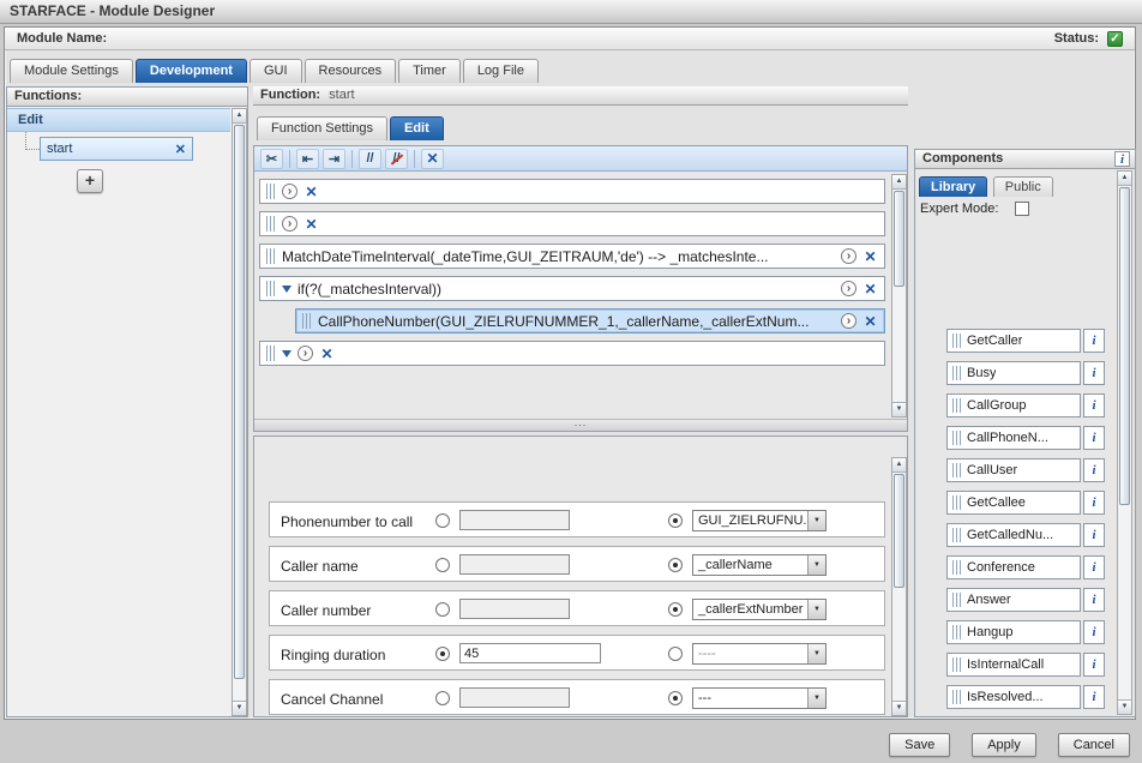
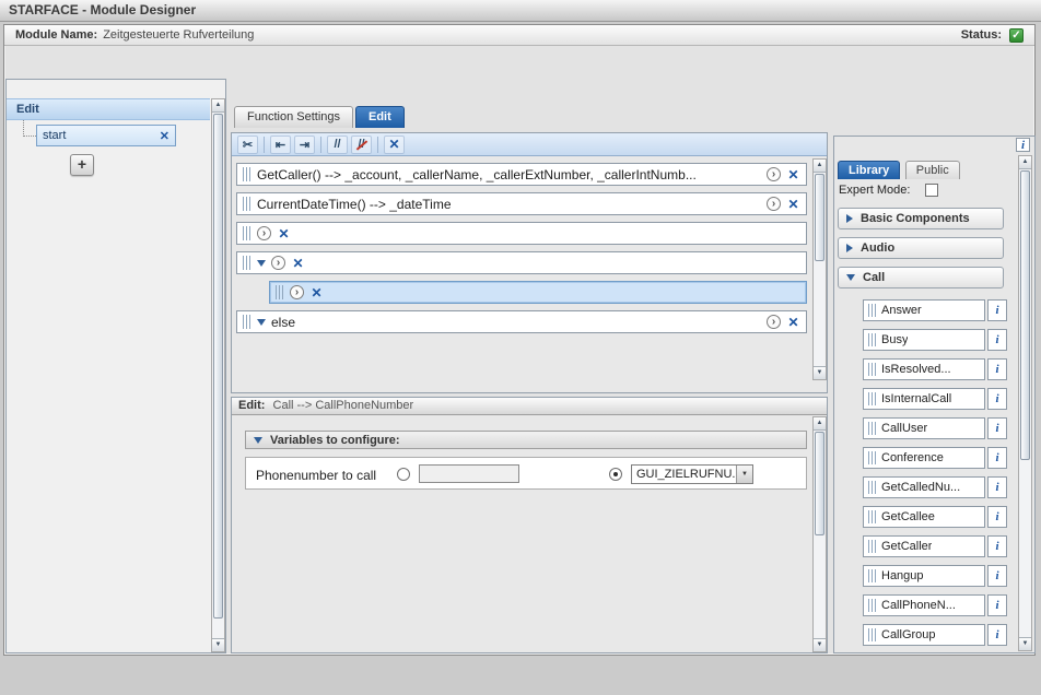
  STARFACE - Module Designer
  Module Name:
+ Zeitgesteuerte Rufverteilung
  Status:
  ✓
- Module Settings
- Development
- GUI
- Resources
- Timer
- Log File
- Functions:
  Edit
  start
  ✕
  +
- Function: start
  Function Settings
  Edit
  ✂
  ⇤
  ⇥
  //
  //
  ✕
+ GetCaller() --> _account, _callerName, _callerExtNumber, _callerIntNumb...
  ›
  ✕
+ CurrentDateTime() --> _dateTime
  ›
  ✕
- MatchDateTimeInterval(_dateTime,GUI_ZEITRAUM,'de') --> _matchesInte...
  ›
  ✕
- if(?(_matchesInterval))
  ›
  ✕
- CallPhoneNumber(GUI_ZIELRUFNUMMER_1,_callerName,_callerExtNum...
  ›
  ✕
+ else
  ›
  ✕
- ...
  CallPhoneNumber) ===== -->
+ Edit: Call --> CallPhoneNumber
+ Variables to configure:
  Phonenumber to call
  GUI_ZIELRUFNU.
- Caller name
- _callerName
- Caller number
- _callerExtNumber
- Ringing duration
- 45
- ----
- Cancel Channel
- ---
- Components
  i
  Library Public
  Expert Mode:
+ Basic Components
+ Audio
+ Call
- GetCaller
+ Answer
  i
  Busy
  i
- CallGroup
+ IsResolved...
  i
- CallPhoneN...
+ IsInternalCall
  i
  CallUser
  i
- GetCallee
+ Conference
  i
  GetCalledNu...
  i
- Conference
+ GetCallee
  i
- Answer
+ GetCaller
  i
  Hangup
  i
- IsInternalCall
+ CallPhoneN...
  i
- IsResolved...
+ CallGroup
  i
- Save
- Apply
- Cancel
